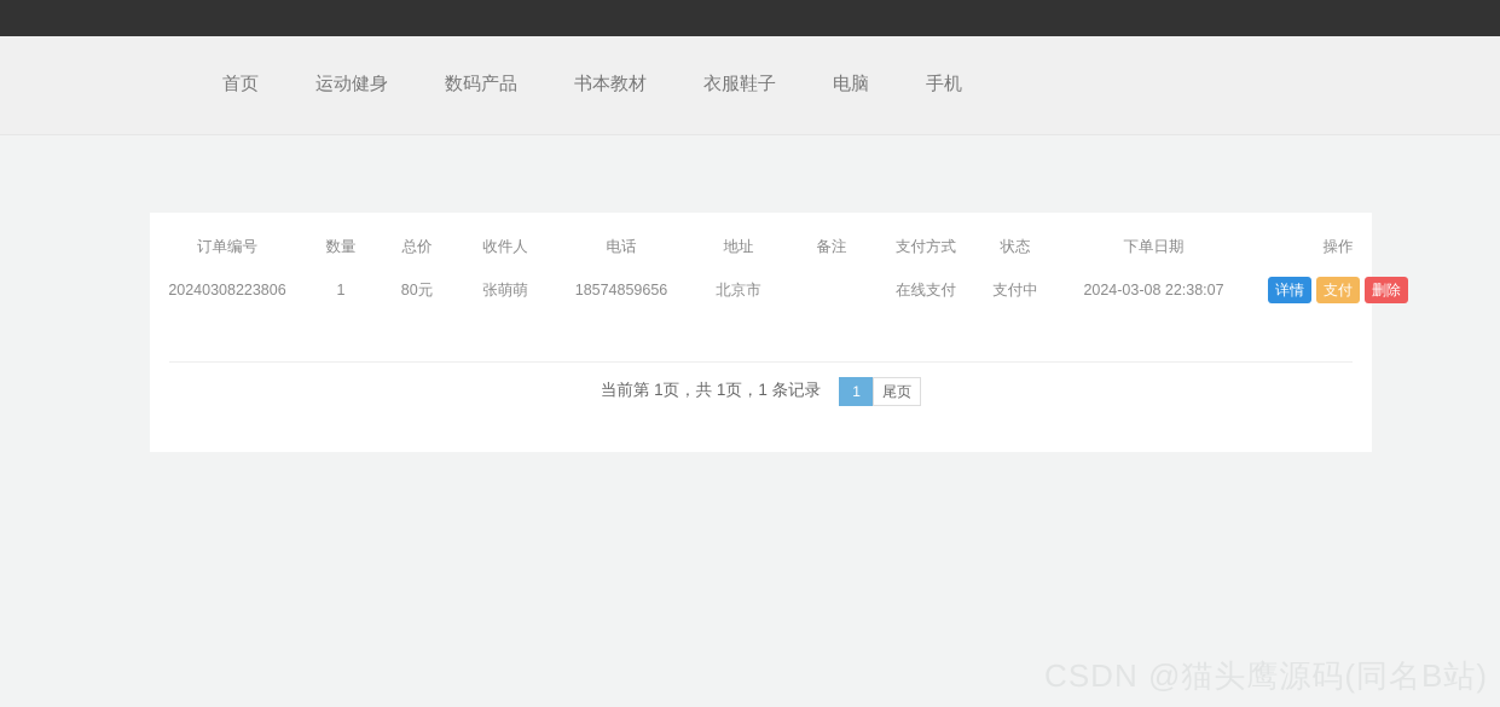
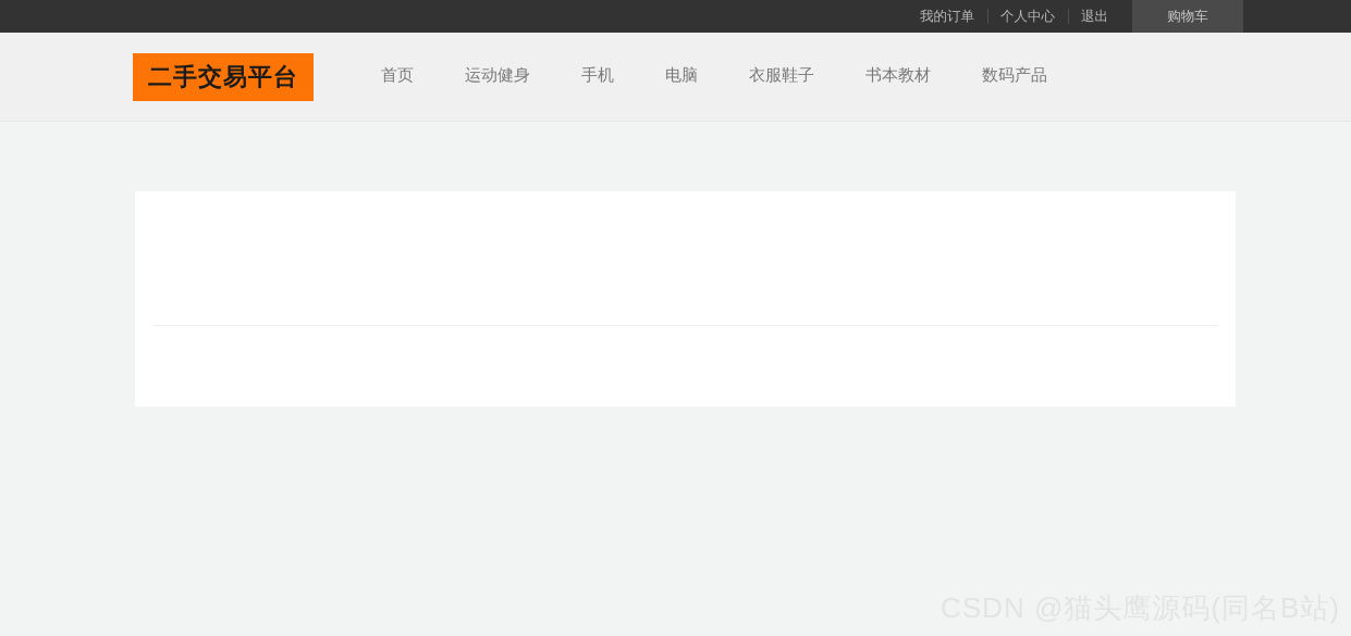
+ 我的订单
+ 个人中心
+ 退出
+ 购物车
+ 二手交易平台
  首页
  运动健身
- 数码产品
+ 手机
- 书本教材
+ 电脑
  衣服鞋子
- 电脑
+ 书本教材
- 手机
+ 数码产品
- 订单编号	数量	总价	收件人	电话	地址	备注	支付方式	状态	下单日期	操作
- 20240308223806	1	80元	张萌萌	18574859656	北京市		在线支付	支付中	2024-03-08 22:38:07	详情 支付 删除
- 当前第 1页，共 1页，1 条记录
- 1
- 尾页
